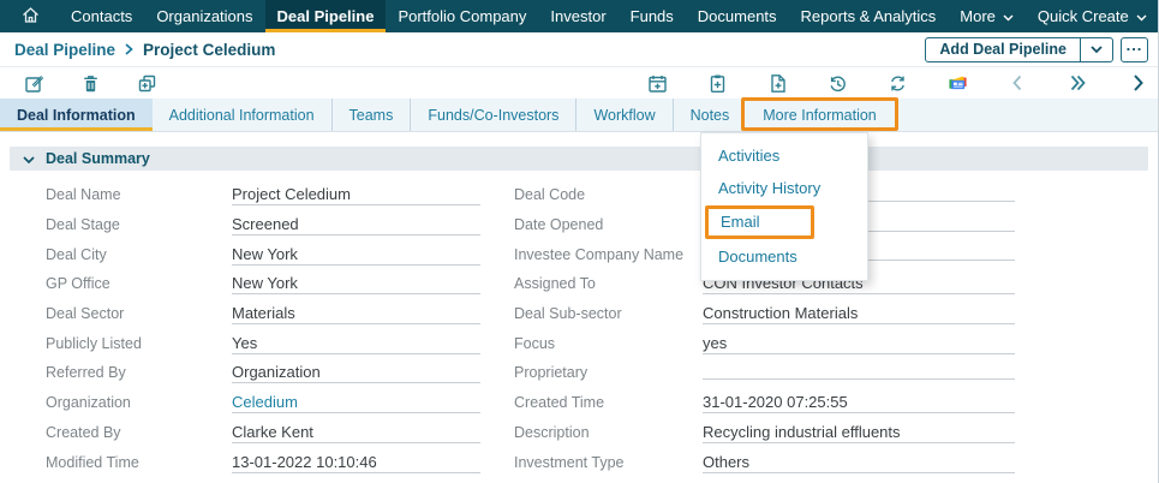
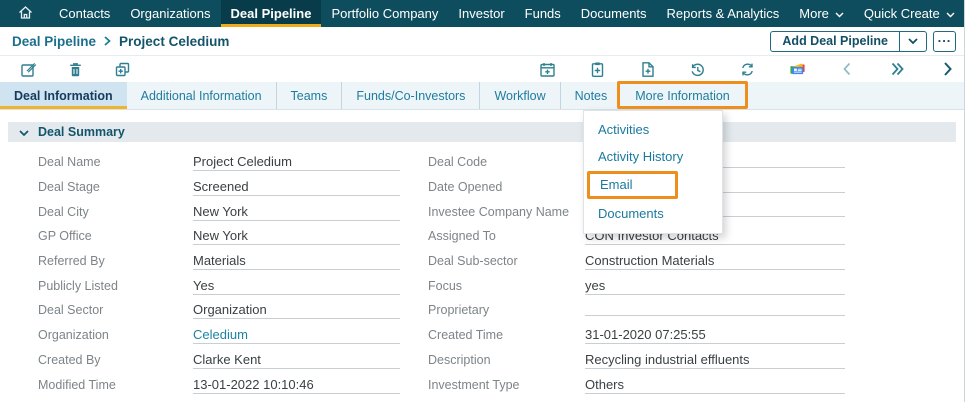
  Contacts
  Organizations
  Deal Pipeline
  Portfolio Company
  Investor
  Funds
  Documents
  Reports & Analytics
  More
  Quick Create
  Deal Pipeline
  Project Celedium
  Add Deal Pipeline
  ...
  Deal Information
  Additional Information
  Teams
  Funds/Co-Investors
  Workflow
  Notes
  More Information
  Activities
  Activity History
  Email
  Documents
  Deal Summary
  Deal Name
  Project Celedium
  Deal Code
  Deal Stage
  Screened
  Date Opened
  Deal City
  New York
  Investee Company Name
  GP Office
  New York
  Assigned To
  CON Investor Contacts
- Deal Sector
+ Referred By
  Materials
  Deal Sub-sector
  Construction Materials
  Publicly Listed
  Yes
  Focus
  yes
- Referred By
+ Deal Sector
  Organization
  Proprietary
  Organization
  Celedium
  Created Time
  31-01-2020 07:25:55
  Created By
  Clarke Kent
  Description
  Recycling industrial effluents
  Modified Time
  13-01-2022 10:10:46
  Investment Type
  Others
